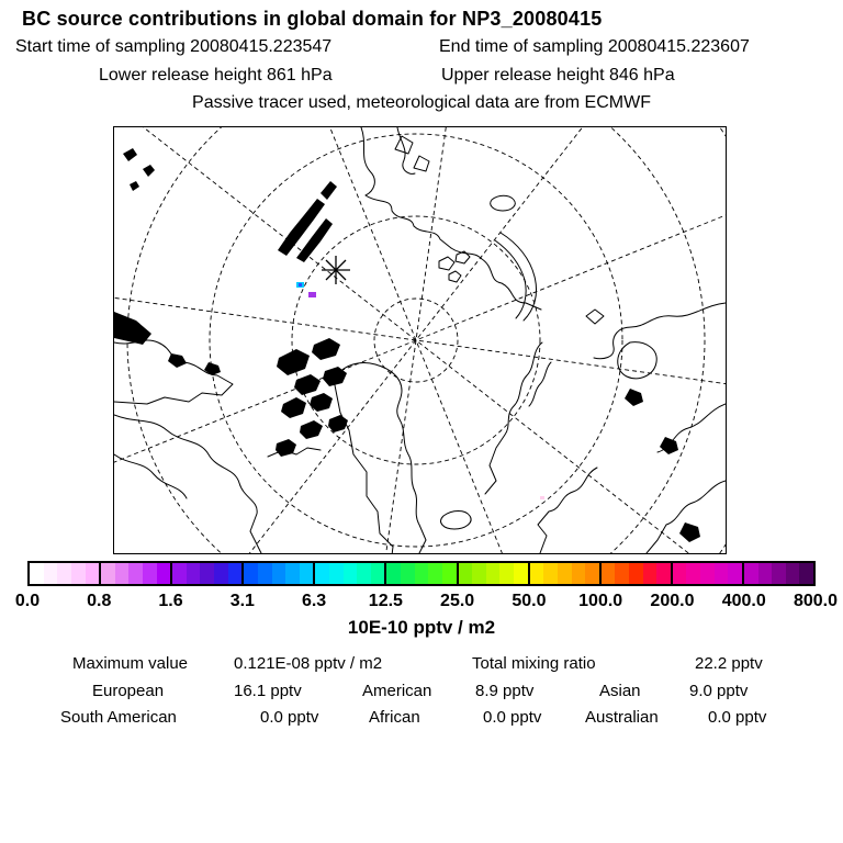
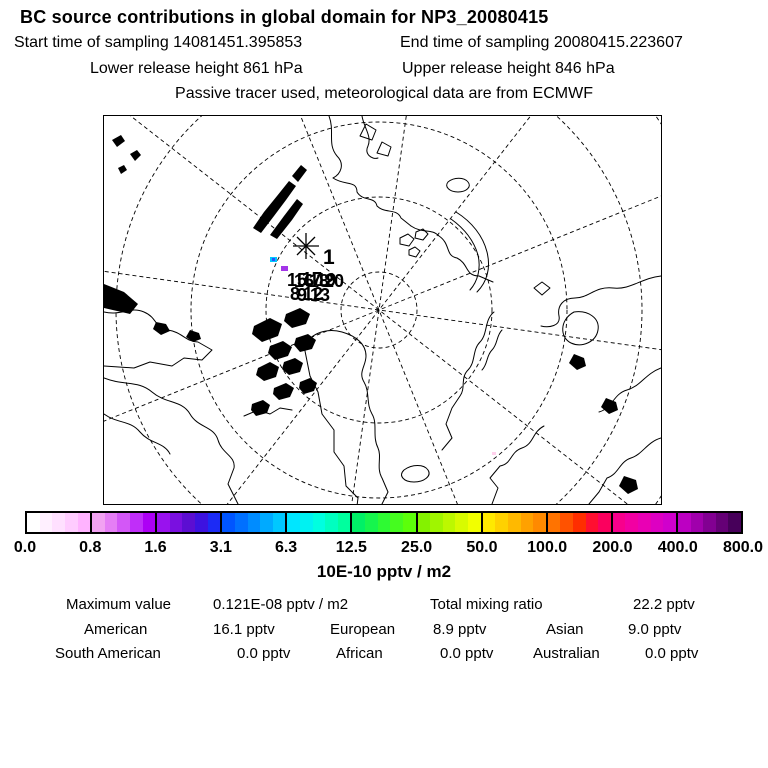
  BC source contributions in global domain for NP3_20080415
- Start time of sampling 20080415.223547
+ Start time of sampling 14081451.395853
  End time of sampling 20080415.223607
  Lower release height 861 hPa
  Upper release height 846 hPa
  Passive tracer used, meteorological data are from ECMWF
+ 1
+ 15
+ 16
+ 17
+ 18
+ 19
+ 20
+ 8
+ 9
+ 12
+ 13
  0.0
  0.8
  1.6
  3.1
  6.3
  12.5
  25.0
  50.0
  100.0
  200.0
  400.0
  800.0
  10E-10 pptv / m2
  Maximum value
  0.121E-08 pptv / m2
  Total mixing ratio
  22.2 pptv
- European
+ American
  16.1 pptv
- American
+ European
  8.9 pptv
  Asian
  9.0 pptv
  South American
  0.0 pptv
  African
  0.0 pptv
  Australian
  0.0 pptv
